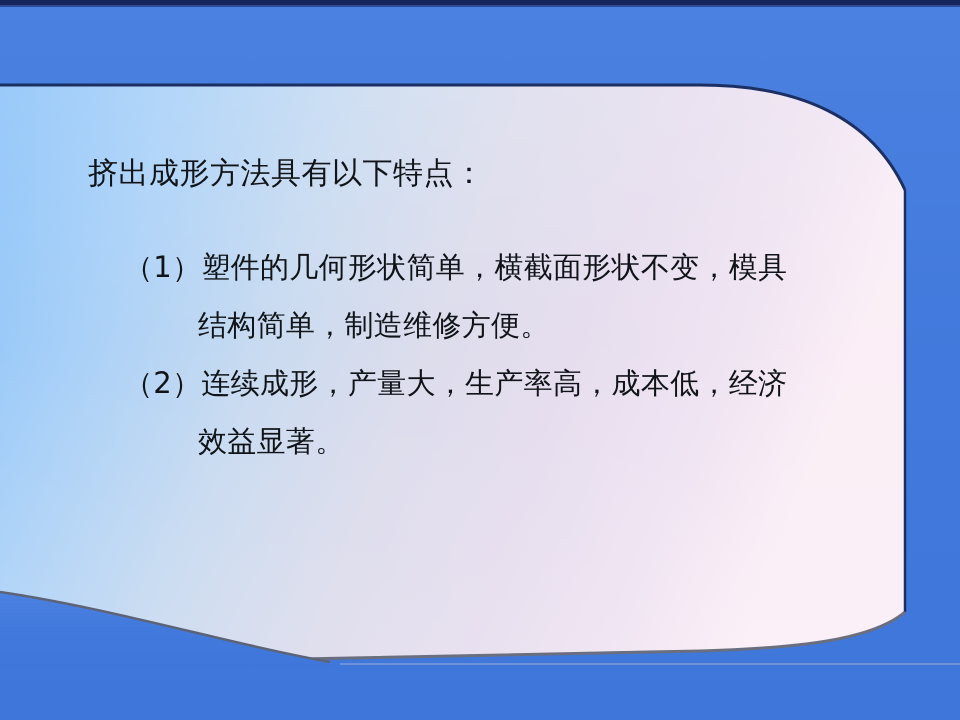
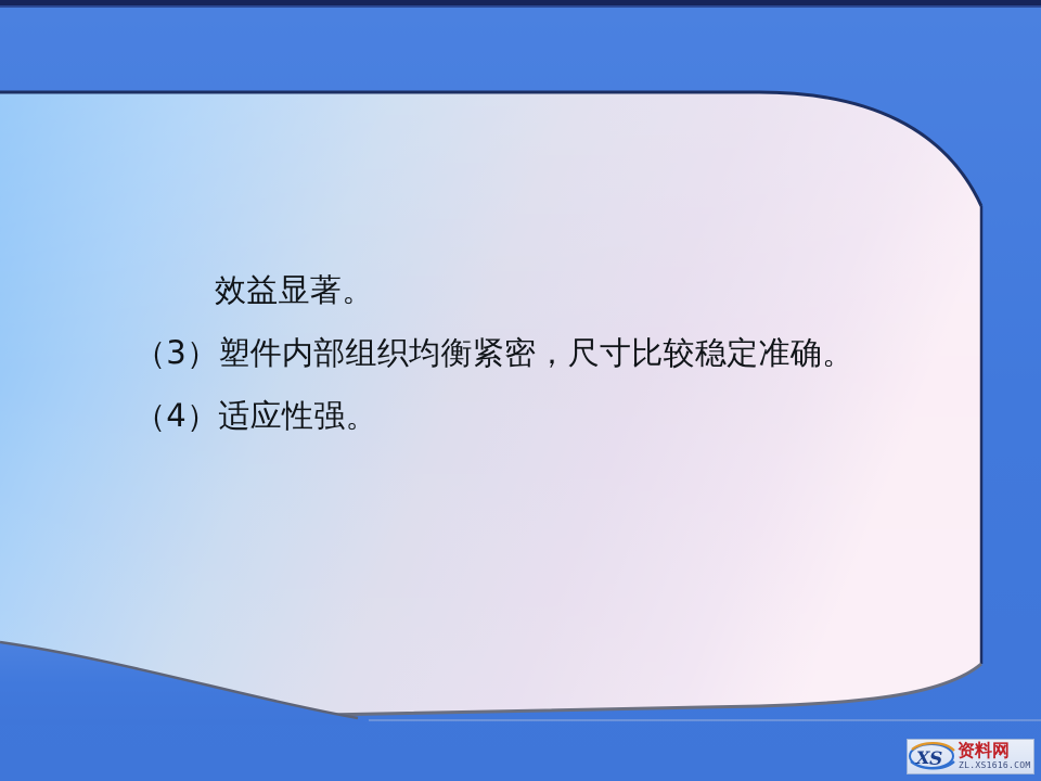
- 挤出成形方法具有以下特点：
- （1）塑件的几何形状简单，横截面形状不变，模具
- 结构简单，制造维修方便。
- （2）连续成形，产量大，生产率高，成本低，经济
  效益显著。
+ （3）塑件内部组织均衡紧密，尺寸比较稳定准确。
+ （4）适应性强。
+ X
+ S
+ 资料网
+ ZL.XS1616.COM
